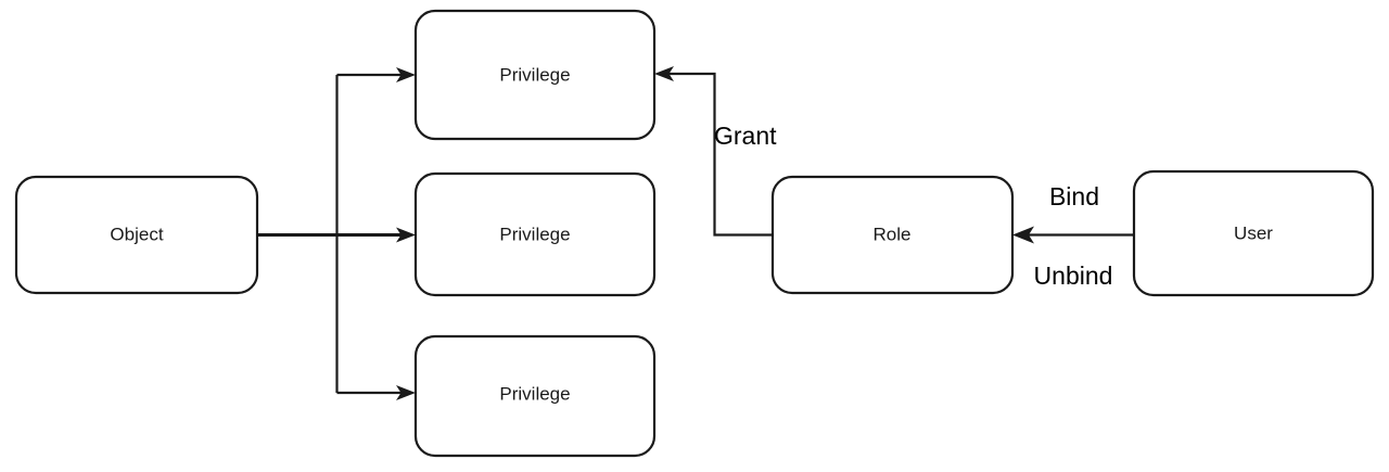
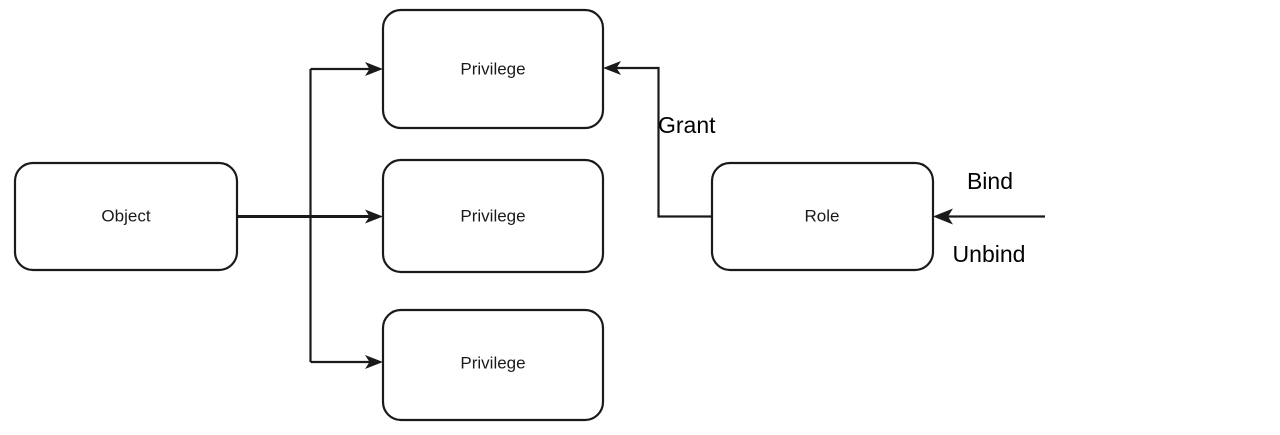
  Object
  Privilege
  Privilege
  Privilege
  Role
- User
  Grant
  Bind
  Unbind
